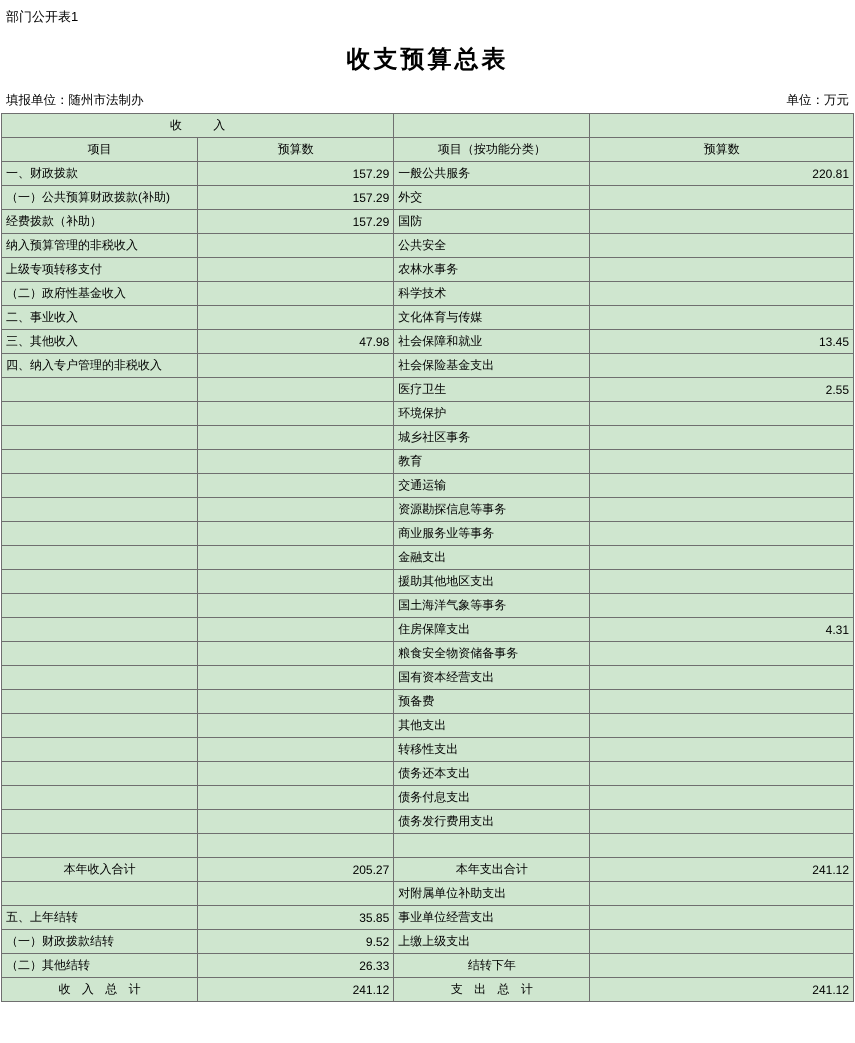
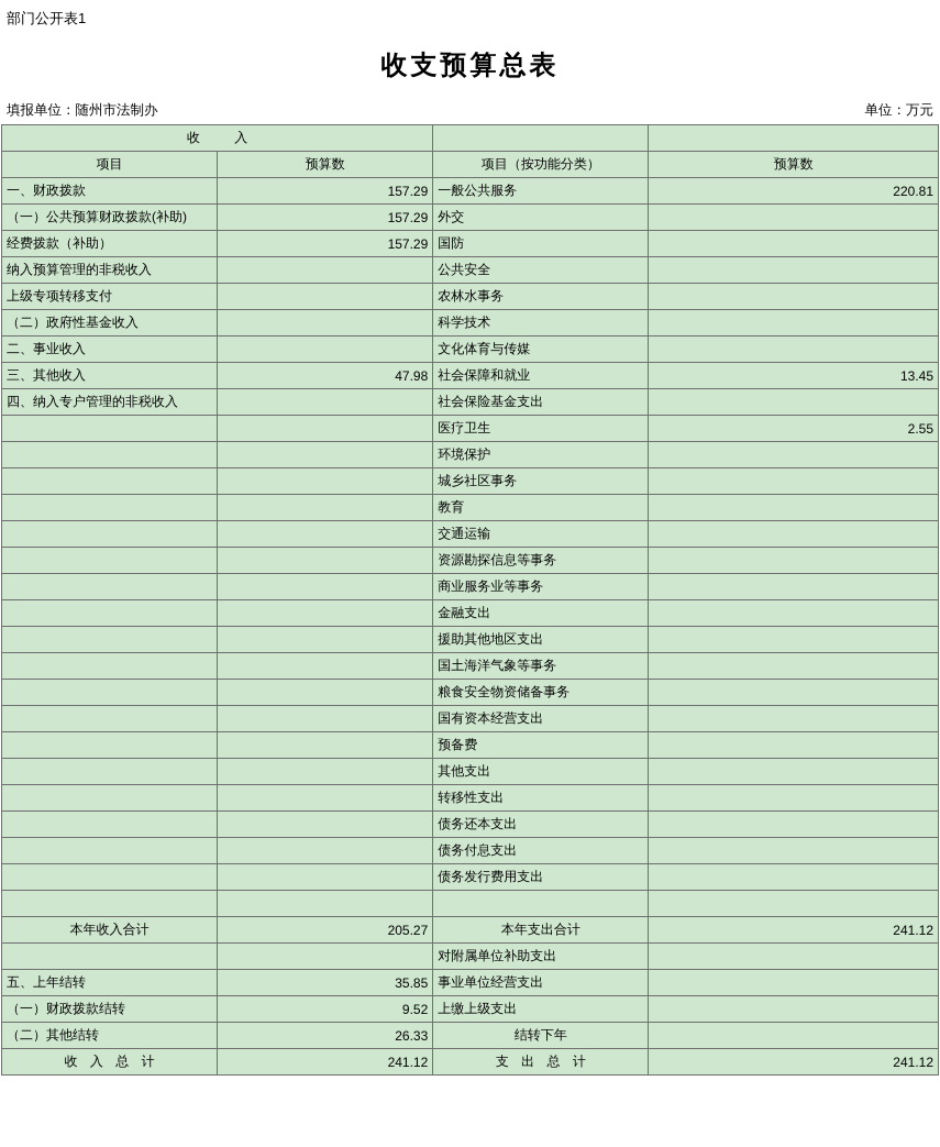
  部门公开表1
  收支预算总表
  填报单位：随州市法制办
  单位：万元
  收 入
  项目	预算数	项目（按功能分类）	预算数
  一、财政拨款	157.29	一般公共服务	220.81
  （一）公共预算财政拨款(补助)	157.29	外交
  经费拨款（补助）	157.29	国防
  纳入预算管理的非税收入		公共安全
  上级专项转移支付		农林水事务
  （二）政府性基金收入		科学技术
  二、事业收入		文化体育与传媒
  三、其他收入	47.98	社会保障和就业	13.45
  四、纳入专户管理的非税收入		社会保险基金支出
  		医疗卫生	2.55
  		环境保护
  		城乡社区事务
  		教育
  		交通运输
  		资源勘探信息等事务
  		商业服务业等事务
  		金融支出
  		援助其他地区支出
  		国土海洋气象等事务
- 		住房保障支出	4.31
  		粮食安全物资储备事务
  		国有资本经营支出
  		预备费
  		其他支出
  		转移性支出
  		债务还本支出
  		债务付息支出
  		债务发行费用支出
  本年收入合计	205.27	本年支出合计	241.12
  		对附属单位补助支出
  五、上年结转	35.85	事业单位经营支出
  （一）财政拨款结转	9.52	上缴上级支出
  （二）其他结转	26.33	结转下年
  收 入 总 计	241.12	支 出 总 计	241.12
